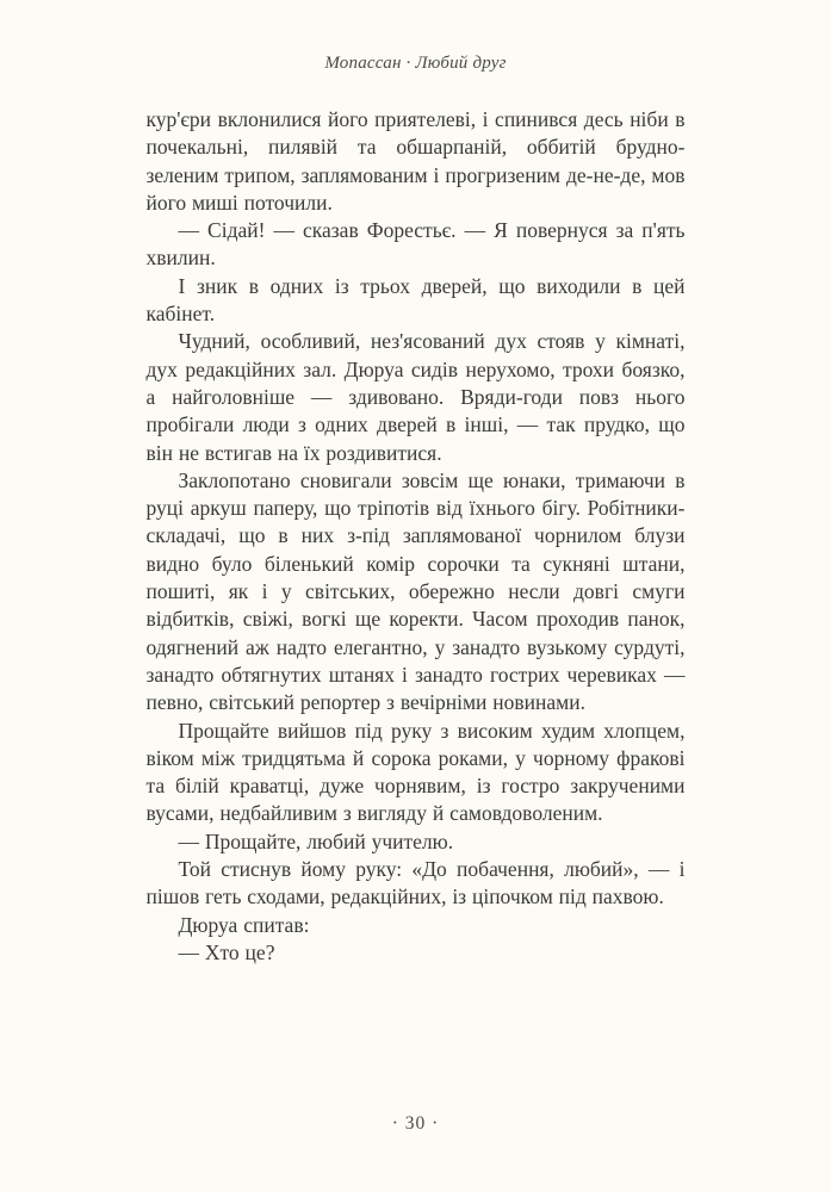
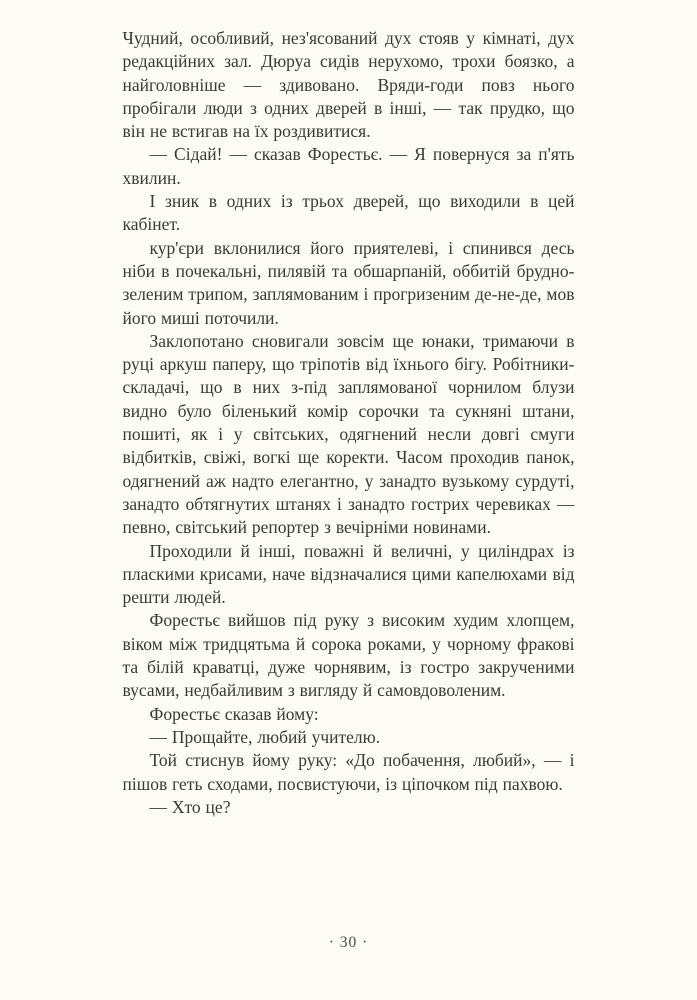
- Мопассан · Любий друг
- кур'єри вклонилися його приятелеві, і спинився десь ніби в почекальні, пилявій та обшарпаній, оббитій брудно-зеленим трипом, заплямованим і прогризеним де-не-де, мов його миші поточили.
+ Чудний, особливий, нез'ясований дух стояв у кімнаті, дух редакційних зал. Дюруа сидів нерухомо, трохи боязко, а найголовніше — здивовано. Вряди-годи повз нього пробігали люди з одних дверей в інші, — так прудко, що він не встигав на їх роздивитися.
  — Сідай! — сказав Форестьє. — Я повернуся за п'ять хвилин.
  І зник в одних із трьох дверей, що виходили в цей кабінет.
- Чудний, особливий, нез'ясований дух стояв у кімнаті, дух редакційних зал. Дюруа сидів нерухомо, трохи боязко, а найголовніше — здивовано. Вряди-годи повз нього пробігали люди з одних дверей в інші, — так прудко, що він не встигав на їх роздивитися.
+ кур'єри вклонилися його приятелеві, і спинився десь ніби в почекальні, пилявій та обшарпаній, оббитій брудно-зеленим трипом, заплямованим і прогризеним де-не-де, мов його миші поточили.
- Заклопотано сновигали зовсім ще юнаки, тримаючи в руці аркуш паперу, що тріпотів від їхнього бігу. Робітники-складачі, що в них з-під заплямованої чорнилом блузи видно було біленький комір сорочки та сукняні штани, пошиті, як і у світських, обережно несли довгі смуги відбитків, свіжі, вогкі ще коректи. Часом проходив панок, одягнений аж надто елегантно, у занадто вузькому сурдуті, занадто обтягнутих штанях і занадто гострих черевиках — певно, світський репортер з вечірніми новинами.
+ Заклопотано сновигали зовсім ще юнаки, тримаючи в руці аркуш паперу, що тріпотів від їхнього бігу. Робітники-складачі, що в них з-під заплямованої чорнилом блузи видно було біленький комір сорочки та сукняні штани, пошиті, як і у світських, одягнений несли довгі смуги відбитків, свіжі, вогкі ще коректи. Часом проходив панок, одягнений аж надто елегантно, у занадто вузькому сурдуті, занадто обтягнутих штанях і занадто гострих черевиках — певно, світський репортер з вечірніми новинами.
+ Проходили й інші, поважні й величні, у циліндрах із пласкими крисами, наче відзначалися цими капелюхами від решти людей.
- Прощайте вийшов під руку з високим худим хлопцем, віком між тридцятьма й сорока роками, у чорному фракові та білій краватці, дуже чорнявим, із гостро закрученими вусами, недбайливим з вигляду й самовдоволеним.
+ Форестьє вийшов під руку з високим худим хлопцем, віком між тридцятьма й сорока роками, у чорному фракові та білій краватці, дуже чорнявим, із гостро закрученими вусами, недбайливим з вигляду й самовдоволеним.
+ Форестьє сказав йому:
  — Прощайте, любий учителю.
- Той стиснув йому руку: «До побачення, любий», — і пішов геть сходами, редакційних, із ціпочком під пахвою.
+ Той стиснув йому руку: «До побачення, любий», — і пішов геть сходами, посвистуючи, із ціпочком під пахвою.
- Дюруа спитав:
  — Хто це?
  · 30 ·
